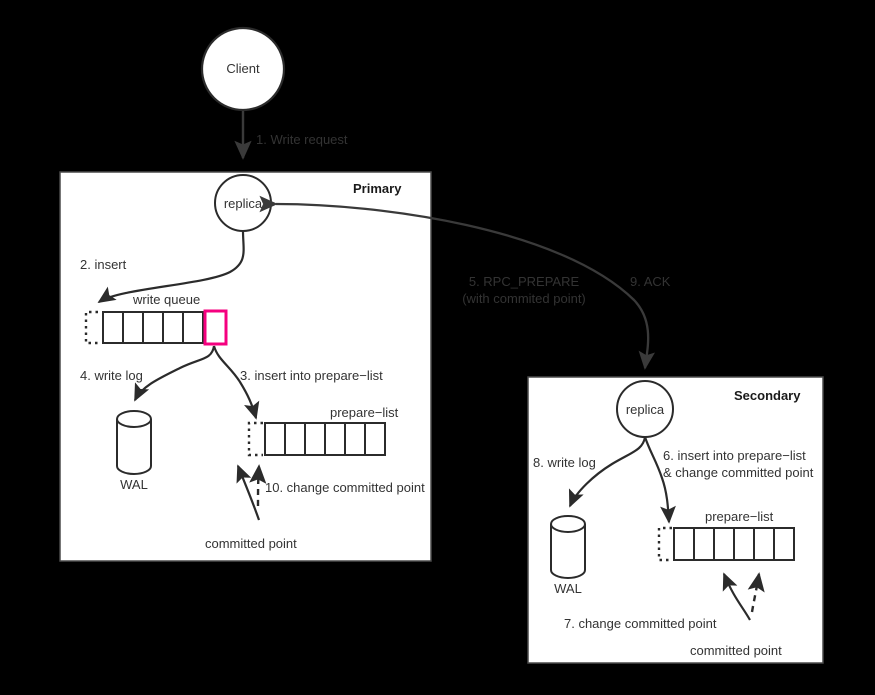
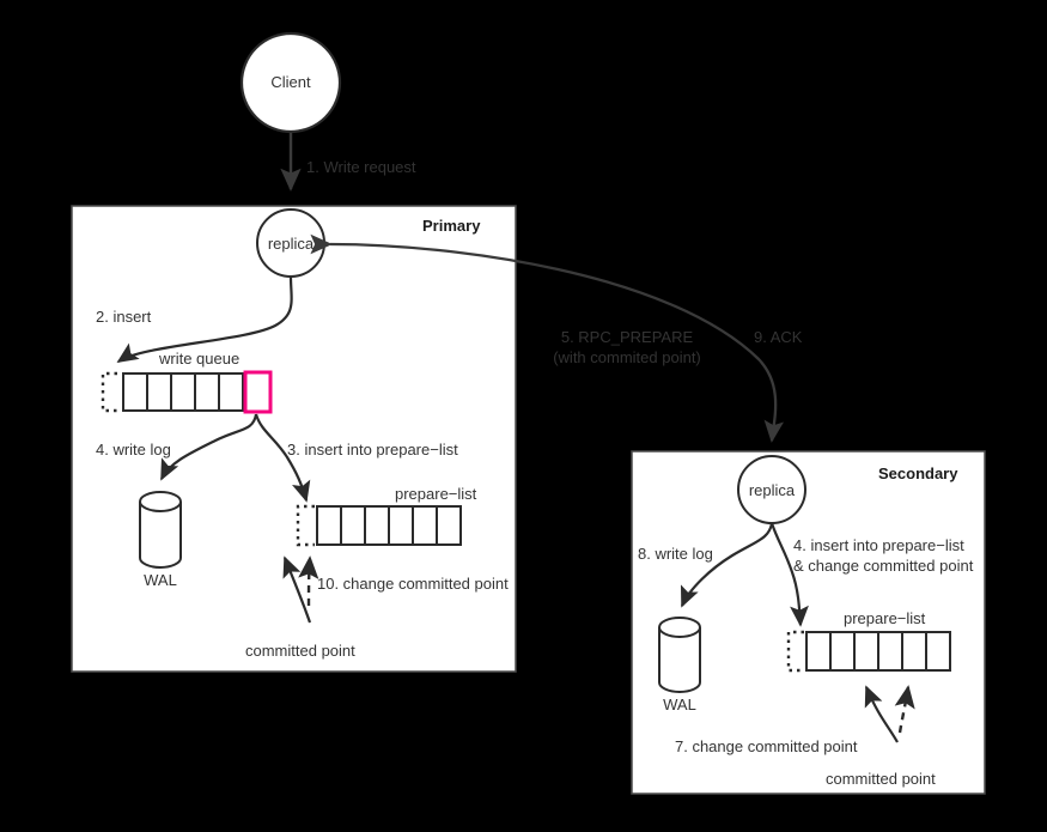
  Client
  1. Write request
  Primary
  replica
  2. insert
  write queue
  4. write log
  3. insert into prepare−list
  prepare−list
  WAL
  10. change committed point
  committed point
  5. RPC_PREPARE
  (with commited point)
  9. ACK
  Secondary
  replica
  8. write log
- 6. insert into prepare−list
+ 4. insert into prepare−list
  & change committed point
  prepare−list
  WAL
  7. change committed point
  committed point
